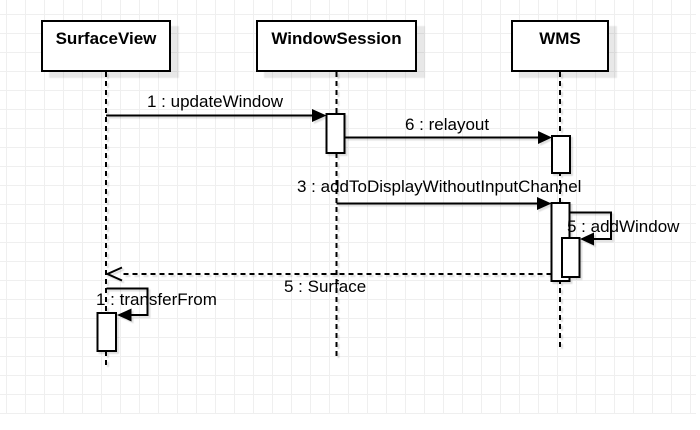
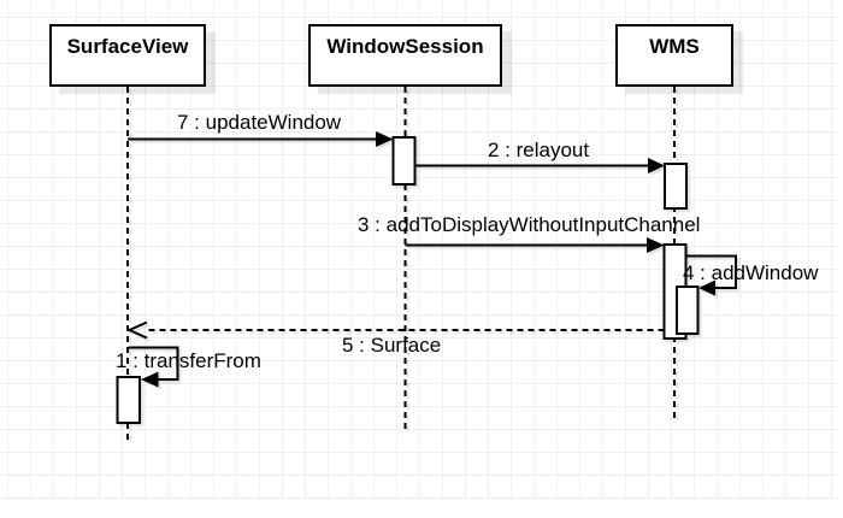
  SurfaceView
  WindowSession
  WMS
- 1 : updateWindow
+ 7 : updateWindow
- 6 : relayout
+ 2 : relayout
  3 : addToDisplayWithoutInputChannel
- 5 : addWindow
+ 4 : addWindow
  5 : Surface
  1 : transferFrom
